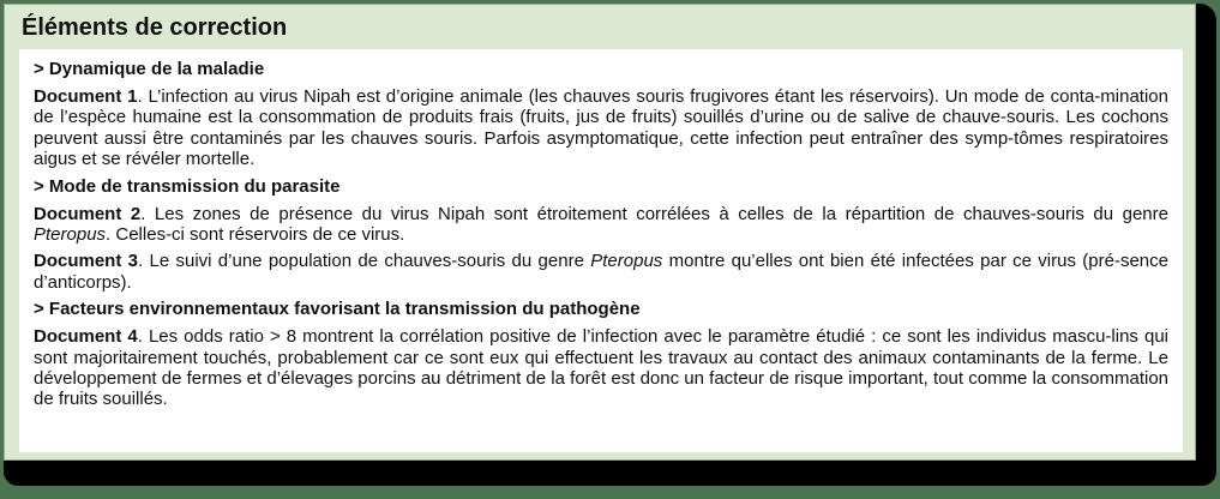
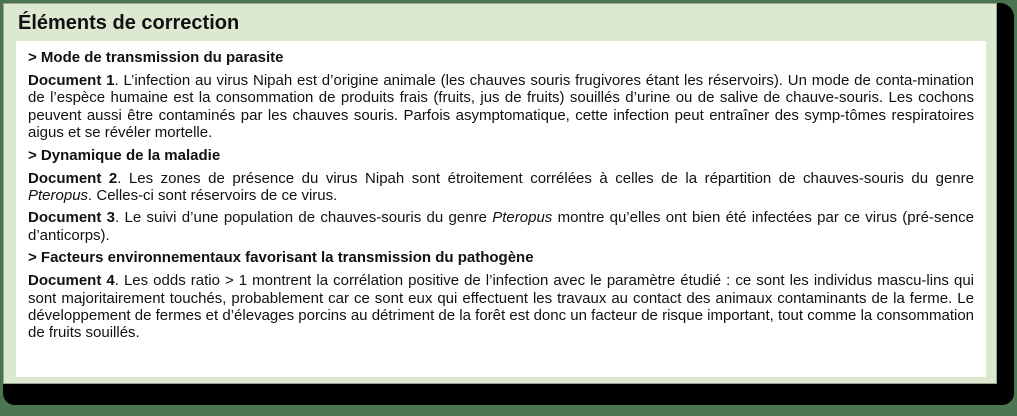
  Éléments de correction
- > Dynamique de la maladie
+ > Mode de transmission du parasite
  Document 1. L’infection au virus Nipah est d’origine animale (les chauves souris frugivores étant les réservoirs). Un mode de conta-mination de l’espèce humaine est la consommation de produits frais (fruits, jus de fruits) souillés d’urine ou de salive de chauve-souris. Les cochons peuvent aussi être contaminés par les chauves souris. Parfois asymptomatique, cette infection peut entraîner des symp-tômes respiratoires aigus et se révéler mortelle.
- > Mode de transmission du parasite
+ > Dynamique de la maladie
  Document 2. Les zones de présence du virus Nipah sont étroitement corrélées à celles de la répartition de chauves-souris du genre Pteropus. Celles-ci sont réservoirs de ce virus.
  Document 3. Le suivi d’une population de chauves-souris du genre Pteropus montre qu’elles ont bien été infectées par ce virus (pré-sence d’anticorps).
  > Facteurs environnementaux favorisant la transmission du pathogène
- Document 4. Les odds ratio > 8 montrent la corrélation positive de l’infection avec le paramètre étudié : ce sont les individus mascu-lins qui sont majoritairement touchés, probablement car ce sont eux qui effectuent les travaux au contact des animaux contaminants de la ferme. Le développement de fermes et d’élevages porcins au détriment de la forêt est donc un facteur de risque important, tout comme la consommation de fruits souillés.
+ Document 4. Les odds ratio > 1 montrent la corrélation positive de l’infection avec le paramètre étudié : ce sont les individus mascu-lins qui sont majoritairement touchés, probablement car ce sont eux qui effectuent les travaux au contact des animaux contaminants de la ferme. Le développement de fermes et d’élevages porcins au détriment de la forêt est donc un facteur de risque important, tout comme la consommation de fruits souillés.
